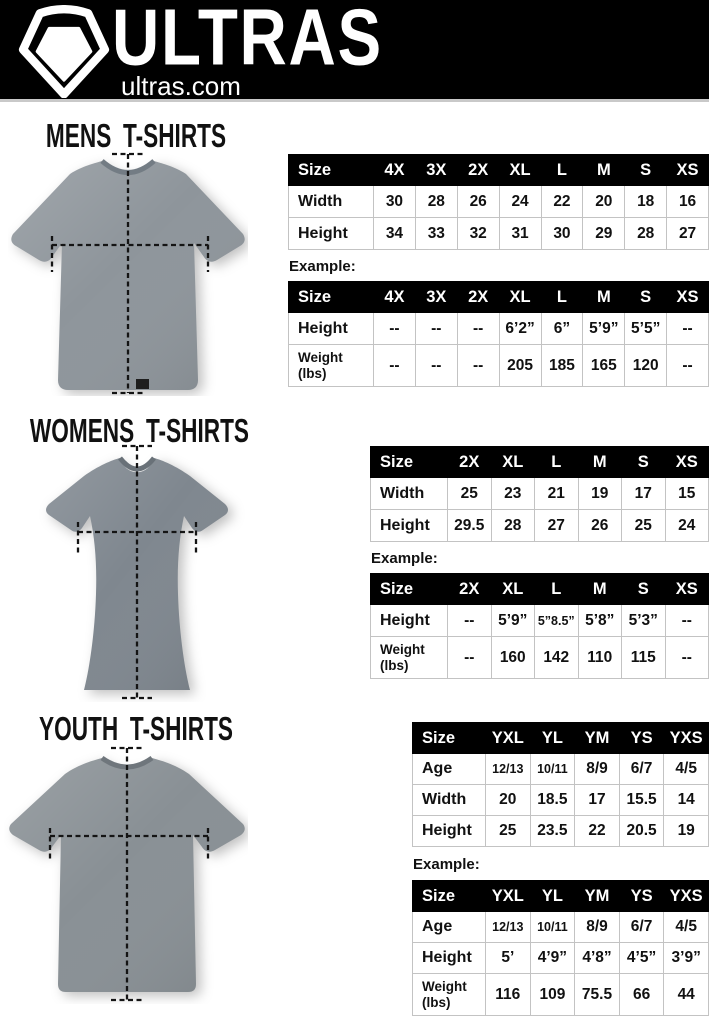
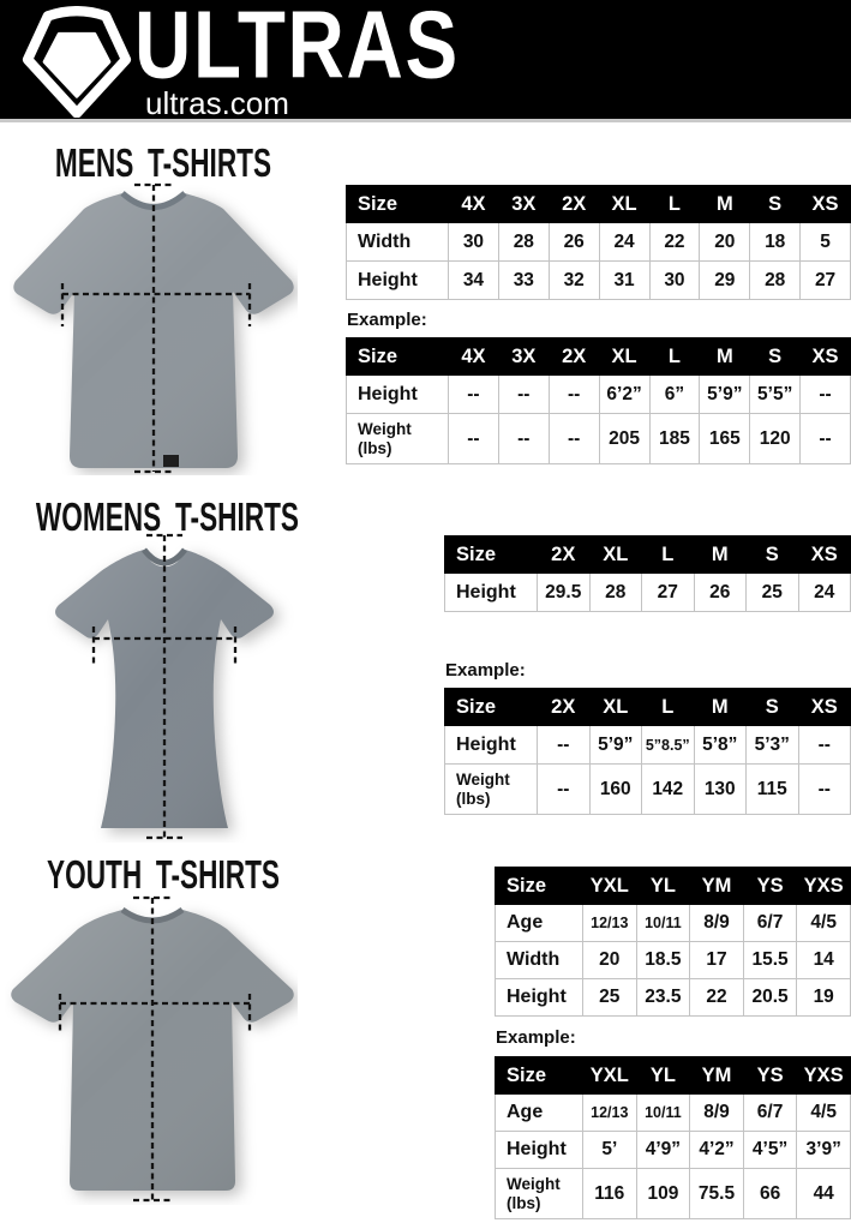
  ULTRAS
  ultras.com
  MENS T-SHIRTS
  Size	4X	3X	2X	XL	L	M	S	XS
- Width	30	28	26	24	22	20	18	16
+ Width	30	28	26	24	22	20	18	5
  Height	34	33	32	31	30	29	28	27
  Example:
  Size	4X	3X	2X	XL	L	M	S	XS
  Height	--	--	--	6’2”	6”	5’9”	5’5”	--
  Weight (lbs)	--	--	--	205	185	165	120	--
  WOMENS T-SHIRTS
  Size	2X	XL	L	M	S	XS
- Width	25	23	21	19	17	15
  Height	29.5	28	27	26	25	24
  Example:
  Size	2X	XL	L	M	S	XS
  Height	--	5’9”	5”8.5”	5’8”	5’3”	--
- Weight (lbs)	--	160	142	110	115	--
+ Weight (lbs)	--	160	142	130	115	--
  YOUTH T-SHIRTS
  Size	YXL	YL	YM	YS	YXS
  Age	12/13	10/11	8/9	6/7	4/5
  Width	20	18.5	17	15.5	14
  Height	25	23.5	22	20.5	19
  Example:
  Size	YXL	YL	YM	YS	YXS
  Age	12/13	10/11	8/9	6/7	4/5
- Height	5’	4’9”	4’8”	4’5”	3’9”
+ Height	5’	4’9”	4’2”	4’5”	3’9”
  Weight (lbs)	116	109	75.5	66	44
